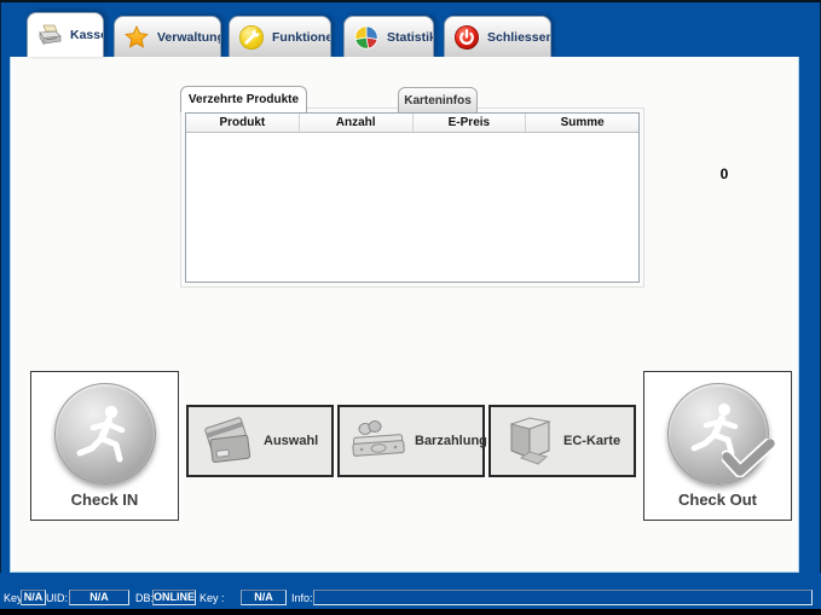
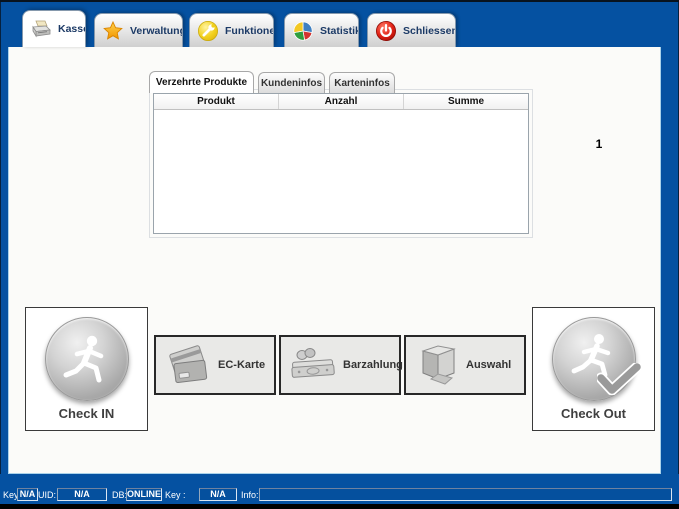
  Kass
  Verwaltun
  Funktione
  Statistik
  Schliessen
  Verzehrte Produkte
+ Kundeninfos
  Karteninfos
  Produkt
  Anzahl
- E-Preis
  Summe
- 0
+ 1
  Check IN
- Auswahl
+ EC-Karte
  Barzahlung
- EC-Karte
+ Auswahl
  Check Out
  N/A
  UID:
  N/A
  ONLINE
  Key :
  N/A
  Info:
